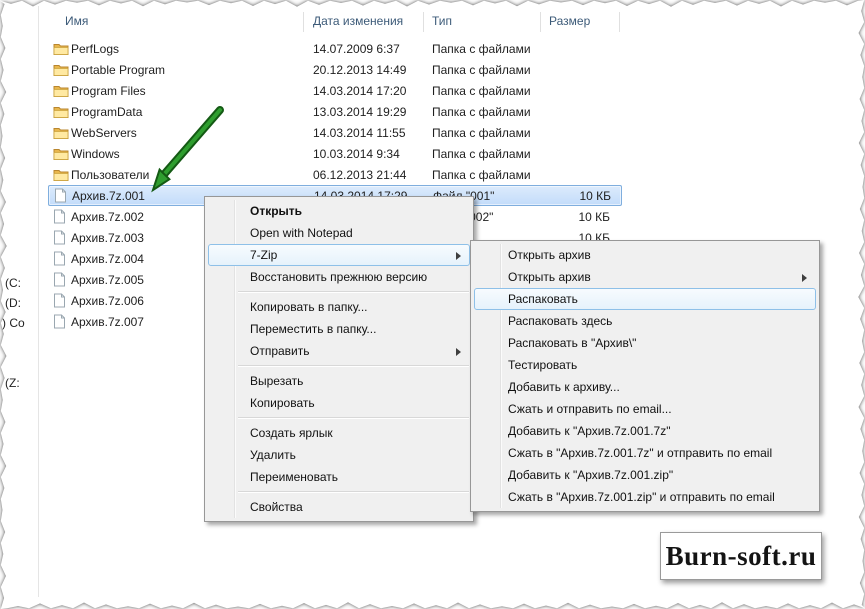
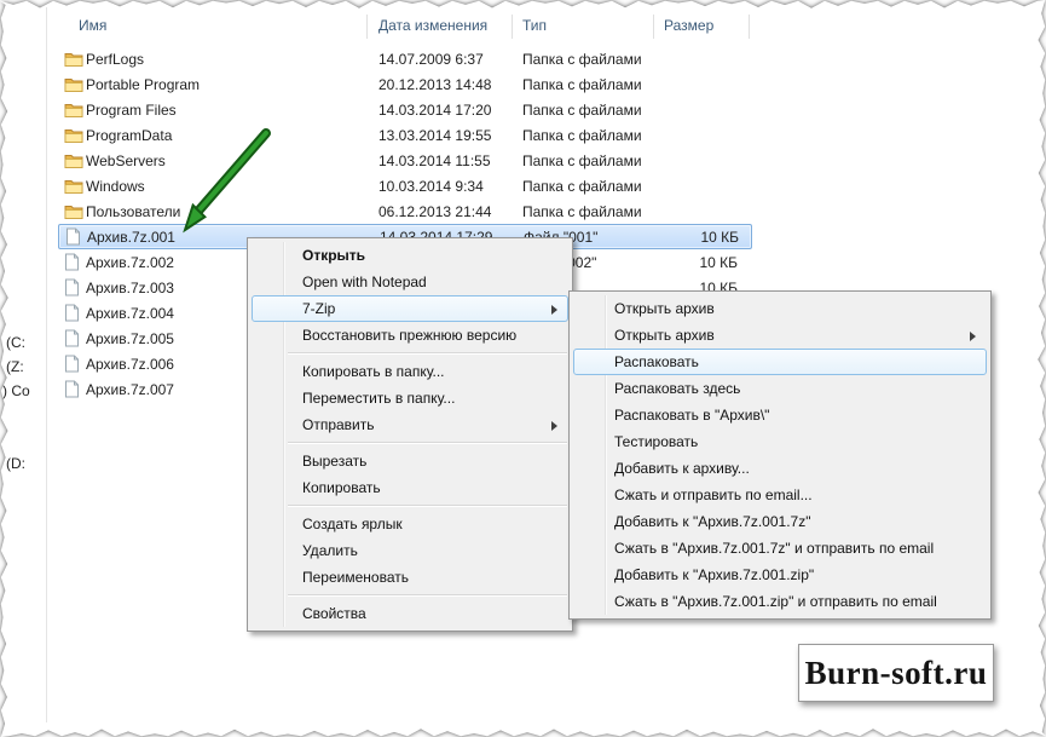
  (C:
- (D:
+ (Z:
  ) Co
- (Z:
+ (D:
  Имя
  Дата изменения
  Тип
  Размер
  PerfLogs
  14.07.2009 6:37
  Папка с файлами
  Portable Program
- 20.12.2013 14:49
+ 20.12.2013 14:48
  Папка с файлами
  Program Files
  14.03.2014 17:20
  Папка с файлами
  ProgramData
- 13.03.2014 19:29
+ 13.03.2014 19:55
  Папка с файлами
  WebServers
  14.03.2014 11:55
  Папка с файлами
  Windows
  10.03.2014 9:34
  Папка с файлами
  Пользователи
  06.12.2013 21:44
  Папка с файлами
  Архив.7z.001
  10 КБ
  Архив.7z.002
  10 КБ
  Архив.7z.003
  10 КБ
  Архив.7z.004
  Архив.7z.005
  Архив.7z.006
  Архив.7z.007
  Открыть
  Open with Notepad
  7-Zip
  Восстановить прежнюю версию
  Копировать в папку...
  Переместить в папку...
  Отправить
  Вырезать
  Копировать
  Создать ярлык
  Удалить
  Переименовать
  Свойства
  Открыть архив
  Открыть архив
  Распаковать
  Распаковать здесь
  Распаковать в "Архив\"
  Тестировать
  Добавить к архиву...
  Сжать и отправить по email...
  Добавить к "Архив.7z.001.7z"
  Сжать в "Архив.7z.001.7z" и отправить по email
  Добавить к "Архив.7z.001.zip"
  Сжать в "Архив.7z.001.zip" и отправить по email
  Burn-soft.ru
